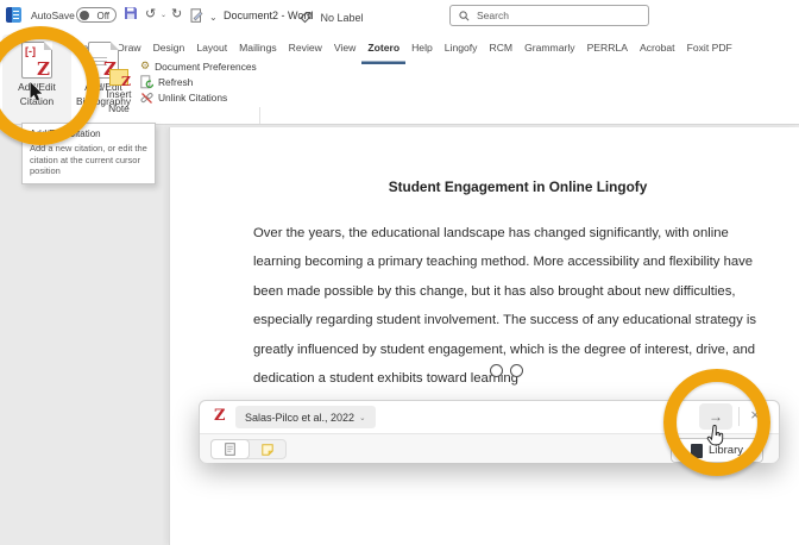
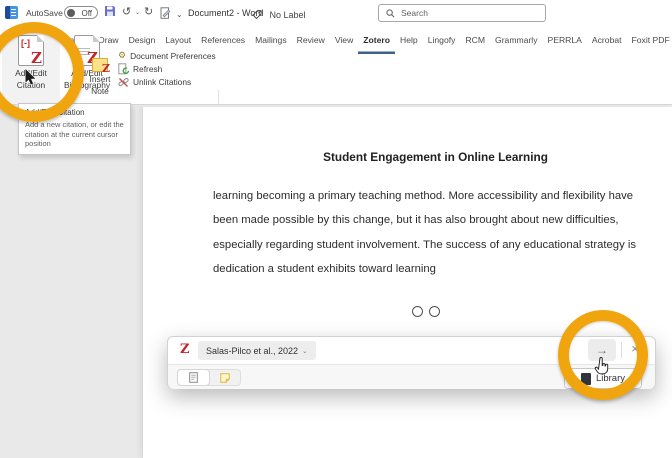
  AutoSave
  Off
  ↺
  ↻
  ⌄
  Document2 - Wor
  No Label
  Search
  Draw
  Design
  Layout
+ References
  Mailings
  Review
  View
  Zotero
  Help
  Lingofy
  RCM
  Grammarly
  PERRLA
  Acrobat
  Foxit PDF
  [-]
  Z
  Ad/Edit
  Citation
  Add/Edit
  Bibliography
  Z
  Insert
  Note
  ⚙
  Document Preferences
  Refresh
  Unlink Citations
- Student Engagement in Online Lingofy
+ Student Engagement in Online Learning
- Over the years, the educational landscape has changed significantly, with online
  learning becoming a primary teaching method. More accessibility and flexibility have
  been made possible by this change, but it has also brought about new difficulties,
  especially regarding student involvement. The success of any educational strategy is
- greatly influenced by student engagement, which is the degree of interest, drive, and
  dedication a student exhibits toward learning
  Add/Edit Citation
  Add a new citation, or edit the
  citation at the current cursor
  position
  Z
  Salas-Pilco et al., 2022
  →
  ×
  Library
